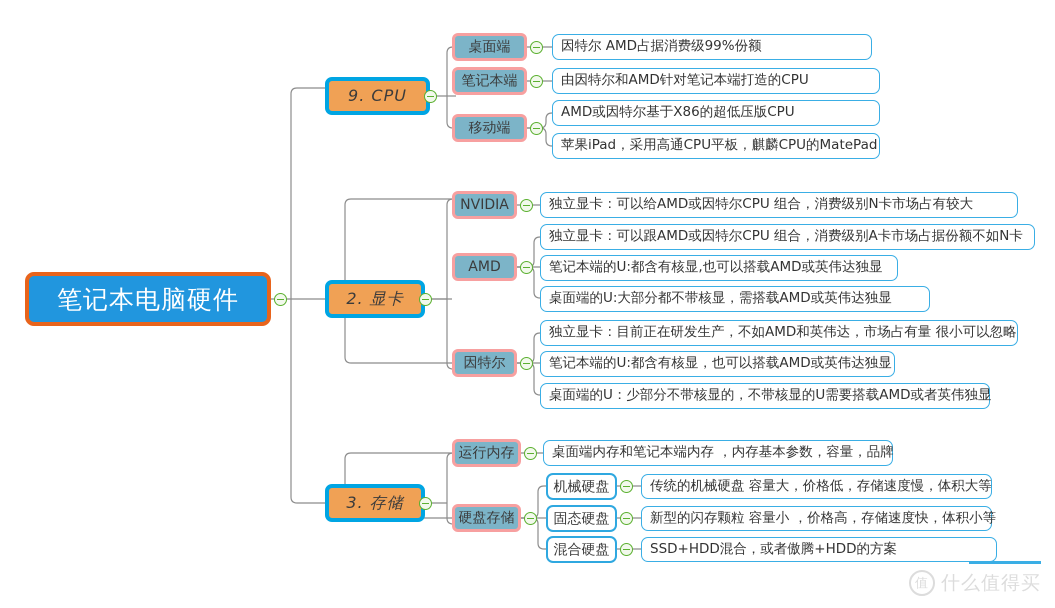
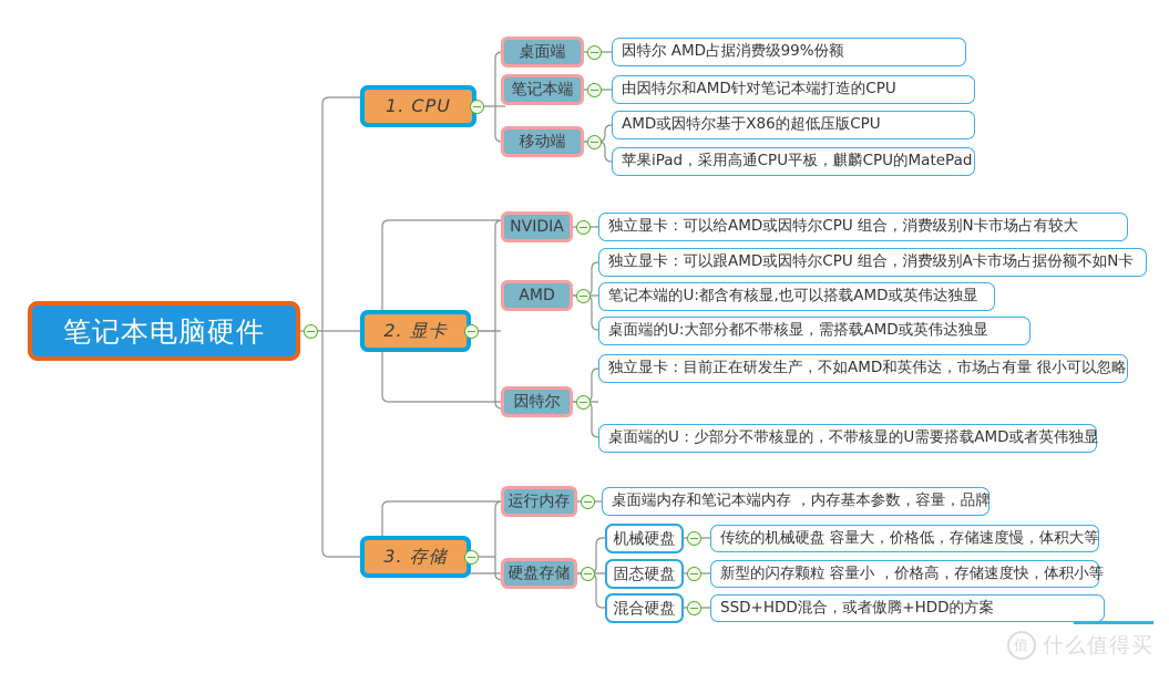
  笔记本电脑硬件
- 9. CPU
+ 1. CPU
  桌面端
  笔记本端
  移动端
  因特尔 AMD占据消费级99%份额
  由因特尔和AMD针对笔记本端打造的CPU
  AMD或因特尔基于X86的超低压版CPU
  苹果iPad，采用高通CPU平板，麒麟CPU的MatePad
  2. 显卡
  NVIDIA
  AMD
  因特尔
  独立显卡：可以给AMD或因特尔CPU 组合，消费级别N卡市场占有较大
  独立显卡：可以跟AMD或因特尔CPU 组合，消费级别A卡市场占据份额不如N卡
  笔记本端的U:都含有核显,也可以搭载AMD或英伟达独显
  桌面端的U:大部分都不带核显，需搭载AMD或英伟达独显
  独立显卡：目前正在研发生产，不如AMD和英伟达，市场占有量 很小可以忽略
- 笔记本端的U:都含有核显，也可以搭载AMD或英伟达独显
  桌面端的U：少部分不带核显的，不带核显的U需要搭载AMD或者英伟独显
  3. 存储
  运行内存
  硬盘存储
  桌面端内存和笔记本端内存 ，内存基本参数，容量，品牌
  机械硬盘
  固态硬盘
  混合硬盘
  传统的机械硬盘 容量大，价格低，存储速度慢，体积大等
  新型的闪存颗粒 容量小 ，价格高，存储速度快，体积小等
  SSD+HDD混合，或者傲腾+HDD的方案
  值
  什么值得买
